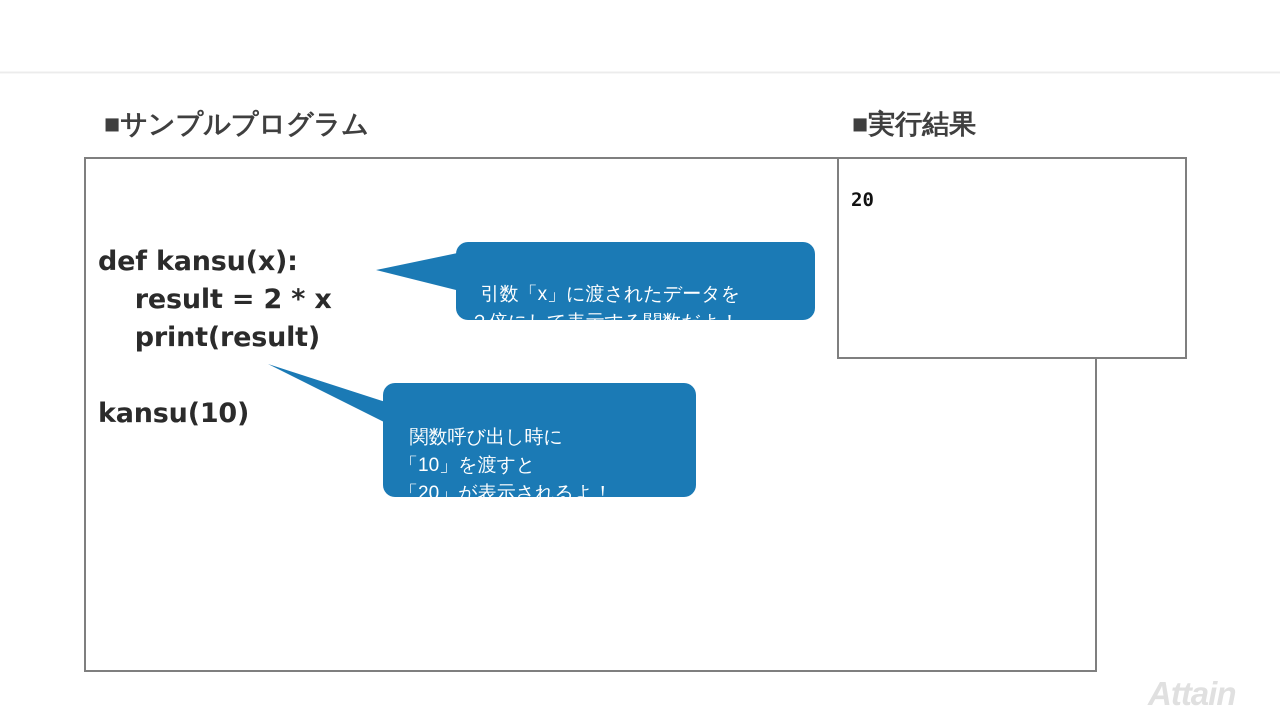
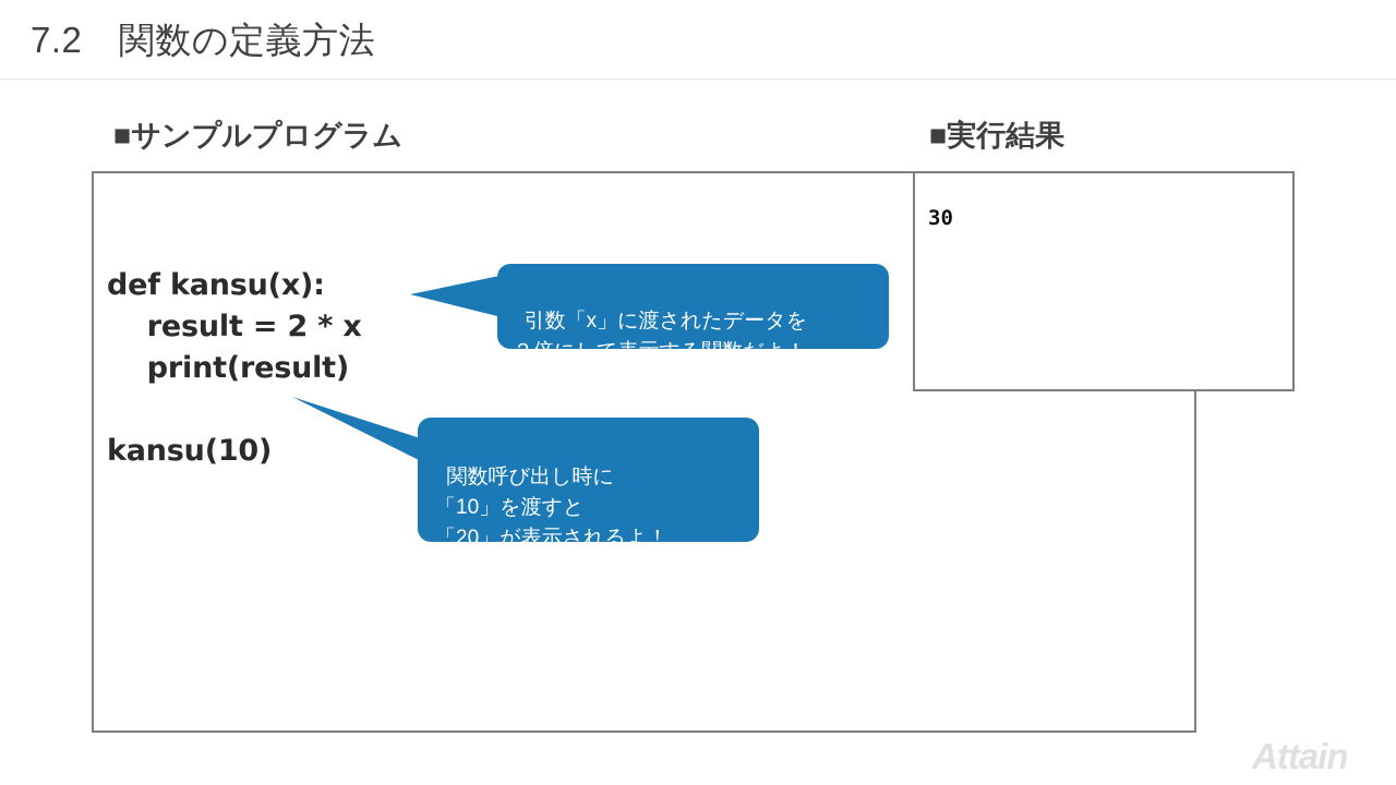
+ 7.2 関数の定義方法
  ■サンプルプログラム
  ■実行結果
  def kansu(x):
  result = 2 * x
  print(result)
  kansu(10)
- 20
+ 30
  引数「x」に渡されたデータを
  ２倍にして表示する関数だよ！
  関数呼び出し時に
  「10」を渡すと
  「20」が表示されるよ！
  Attain
